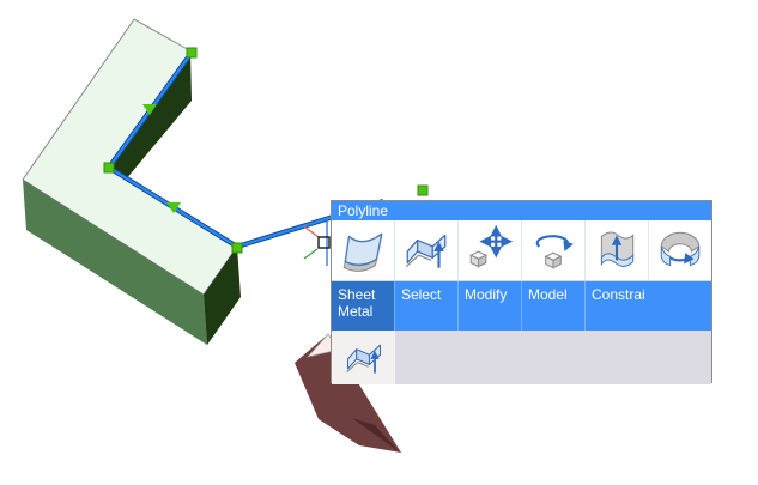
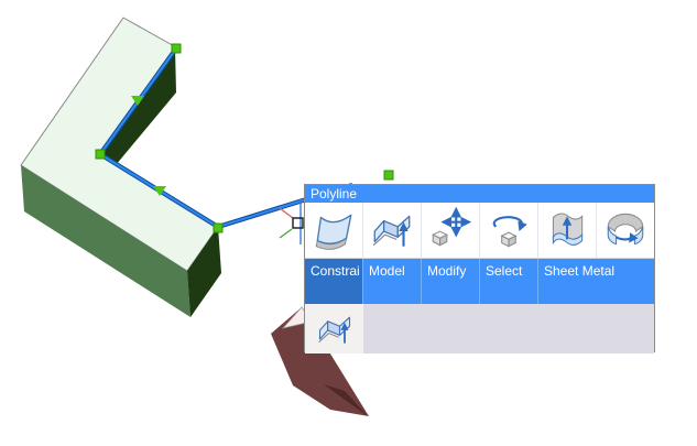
  Polyline
- Sheet Metal
+ Constrai
- Select
+ Model
  Modify
- Model
+ Select
- Constrai
+ Sheet Metal
